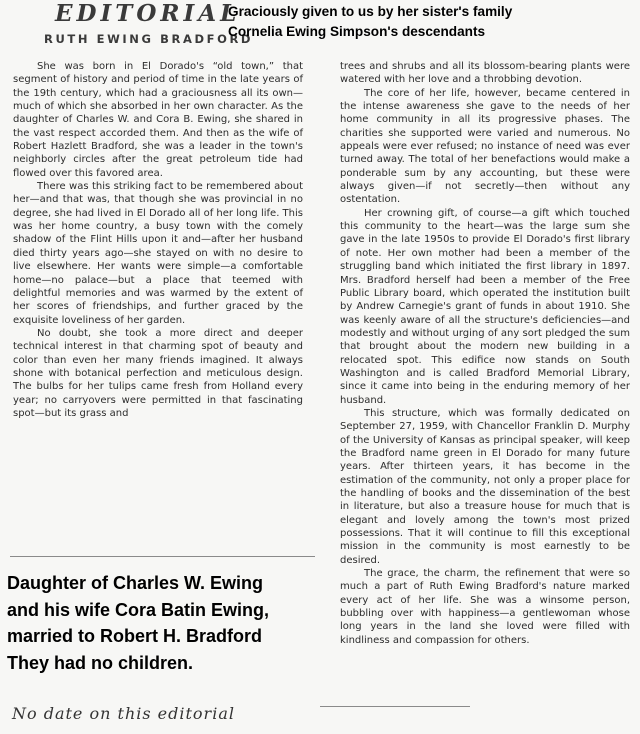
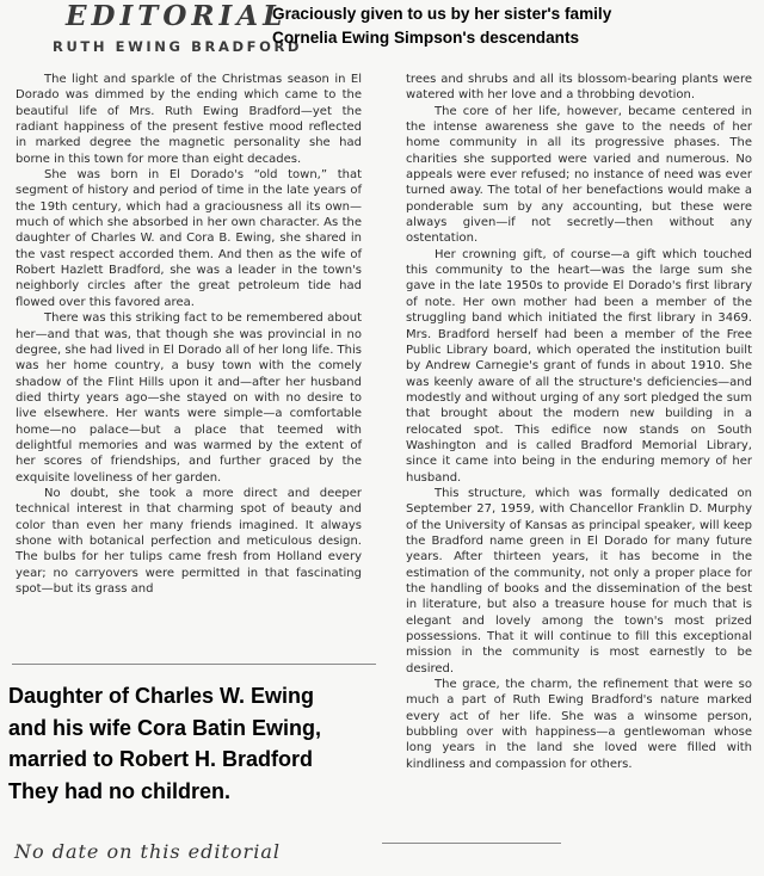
  EDITORIAL
  RUTH EWING BRADFORD
  Graciously given to us by her sister's family
  Cornelia Ewing Simpson's descendants
+ The light and sparkle of the Christmas season in El Dorado was dimmed by the ending which came to the beautiful life of Mrs. Ruth Ewing Bradford—yet the radiant happiness of the present festive mood reflected in marked degree the magnetic personality she had borne in this town for more than eight decades.
  She was born in El Dorado's “old town,” that segment of history and period of time in the late years of the 19th century, which had a graciousness all its own—much of which she absorbed in her own character. As the daughter of Charles W. and Cora B. Ewing, she shared in the vast respect accorded them. And then as the wife of Robert Hazlett Bradford, she was a leader in the town's neighborly circles after the great petroleum tide had flowed over this favored area.
  There was this striking fact to be remembered about her—and that was, that though she was provincial in no degree, she had lived in El Dorado all of her long life. This was her home country, a busy town with the comely shadow of the Flint Hills upon it and—after her husband died thirty years ago—she stayed on with no desire to live elsewhere. Her wants were simple—a comfortable home—no palace—but a place that teemed with delightful memories and was warmed by the extent of her scores of friendships, and further graced by the exquisite loveliness of her garden.
  No doubt, she took a more direct and deeper technical interest in that charming spot of beauty and color than even her many friends imagined. It always shone with botanical perfection and meticulous design. The bulbs for her tulips came fresh from Holland every year; no carryovers were permitted in that fascinating spot—but its grass and
  trees and shrubs and all its blossom-bearing plants were watered with her love and a throbbing devotion.
  The core of her life, however, became centered in the intense awareness she gave to the needs of her home community in all its progressive phases. The charities she supported were varied and numerous. No appeals were ever refused; no instance of need was ever turned away. The total of her benefactions would make a ponderable sum by any accounting, but these were always given—if not secretly—then without any ostentation.
- Her crowning gift, of course—a gift which touched this community to the heart—was the large sum she gave in the late 1950s to provide El Dorado's first library of note. Her own mother had been a member of the struggling band which initiated the first library in 1897. Mrs. Bradford herself had been a member of the Free Public Library board, which operated the institution built by Andrew Carnegie's grant of funds in about 1910. She was keenly aware of all the structure's deficiencies—and modestly and without urging of any sort pledged the sum that brought about the modern new building in a relocated spot. This edifice now stands on South Washington and is called Bradford Memorial Library, since it came into being in the enduring memory of her husband.
+ Her crowning gift, of course—a gift which touched this community to the heart—was the large sum she gave in the late 1950s to provide El Dorado's first library of note. Her own mother had been a member of the struggling band which initiated the first library in 3469. Mrs. Bradford herself had been a member of the Free Public Library board, which operated the institution built by Andrew Carnegie's grant of funds in about 1910. She was keenly aware of all the structure's deficiencies—and modestly and without urging of any sort pledged the sum that brought about the modern new building in a relocated spot. This edifice now stands on South Washington and is called Bradford Memorial Library, since it came into being in the enduring memory of her husband.
  This structure, which was formally dedicated on September 27, 1959, with Chancellor Franklin D. Murphy of the University of Kansas as principal speaker, will keep the Bradford name green in El Dorado for many future years. After thirteen years, it has become in the estimation of the community, not only a proper place for the handling of books and the dissemination of the best in literature, but also a treasure house for much that is elegant and lovely among the town's most prized possessions. That it will continue to fill this exceptional mission in the community is most earnestly to be desired.
  The grace, the charm, the refinement that were so much a part of Ruth Ewing Bradford's nature marked every act of her life. She was a winsome person, bubbling over with happiness—a gentlewoman whose long years in the land she loved were filled with kindliness and compassion for others.
  Daughter of Charles W. Ewing
  and his wife Cora Batin Ewing,
  married to Robert H. Bradford
  They had no children.
  No date on this editorial
